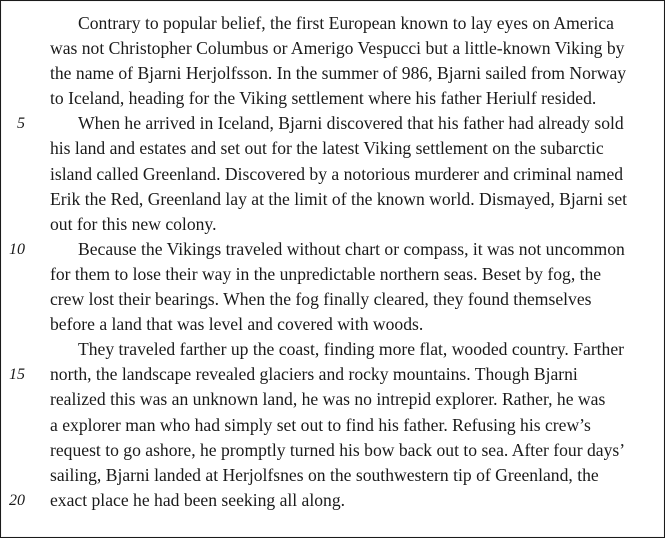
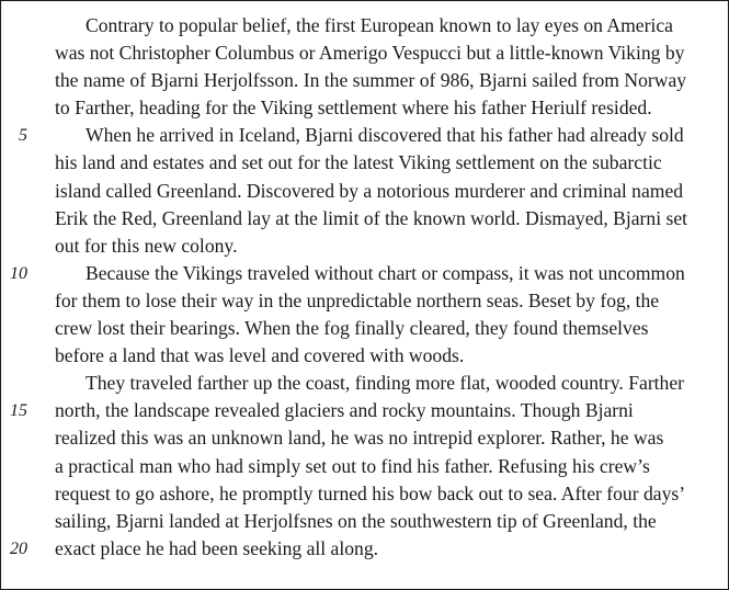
  5
  10
  15
  20
  Contrary to popular belief, the first European known to lay eyes on America
  was not Christopher Columbus or Amerigo Vespucci but a little-known Viking by
  the name of Bjarni Herjolfsson. In the summer of 986, Bjarni sailed from Norway
- to Iceland, heading for the Viking settlement where his father Heriulf resided.
+ to Farther, heading for the Viking settlement where his father Heriulf resided.
  When he arrived in Iceland, Bjarni discovered that his father had already sold
  his land and estates and set out for the latest Viking settlement on the subarctic
  island called Greenland. Discovered by a notorious murderer and criminal named
  Erik the Red, Greenland lay at the limit of the known world. Dismayed, Bjarni set
  out for this new colony.
  Because the Vikings traveled without chart or compass, it was not uncommon
  for them to lose their way in the unpredictable northern seas. Beset by fog, the
  crew lost their bearings. When the fog finally cleared, they found themselves
  before a land that was level and covered with woods.
  They traveled farther up the coast, finding more flat, wooded country. Farther
  north, the landscape revealed glaciers and rocky mountains. Though Bjarni
  realized this was an unknown land, he was no intrepid explorer. Rather, he was
- a explorer man who had simply set out to find his father. Refusing his crew’s
+ a practical man who had simply set out to find his father. Refusing his crew’s
  request to go ashore, he promptly turned his bow back out to sea. After four days’
  sailing, Bjarni landed at Herjolfsnes on the southwestern tip of Greenland, the
  exact place he had been seeking all along.
